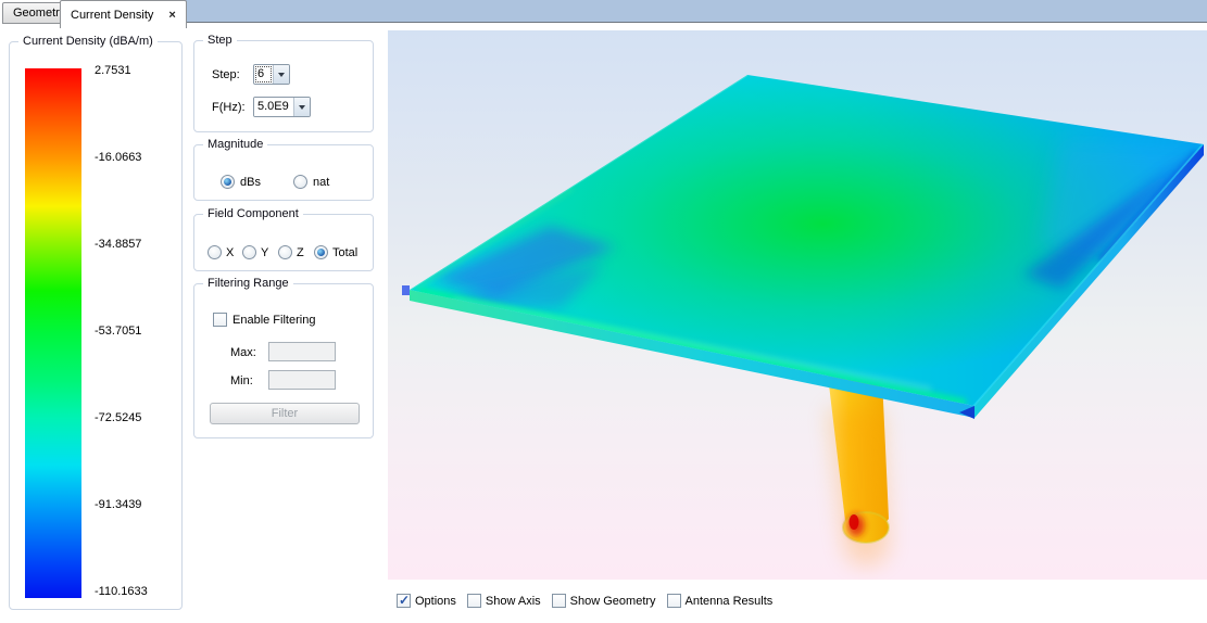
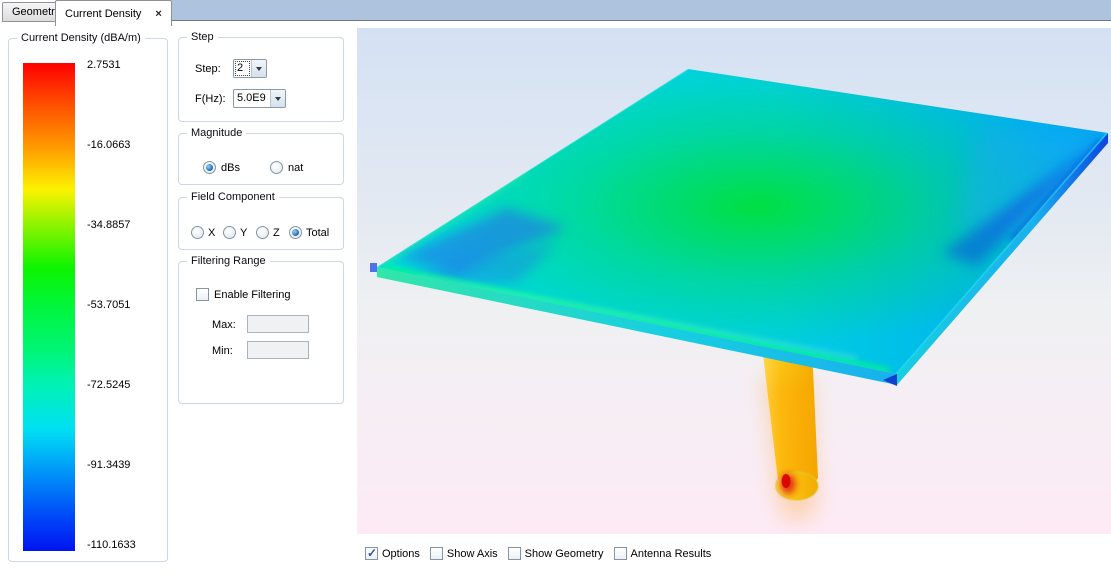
  Geometr
  Current Density
  ×
  Current Density (dBA/m)
  2.7531
  -16.0663
  -34.8857
  -53.7051
  -72.5245
  -91.3439
  -110.1633
  Step
  Step:
- 6
+ 2
  F(Hz):
  5.0E9
  Magnitude
  dBs
  nat
  Field Component
  X
  Y
  Z
  Total
  Filtering Range
  Enable Filtering
  Max:
  Min:
- Filter
  Options
  Show Axis
  Show Geometry
  Antenna Results
